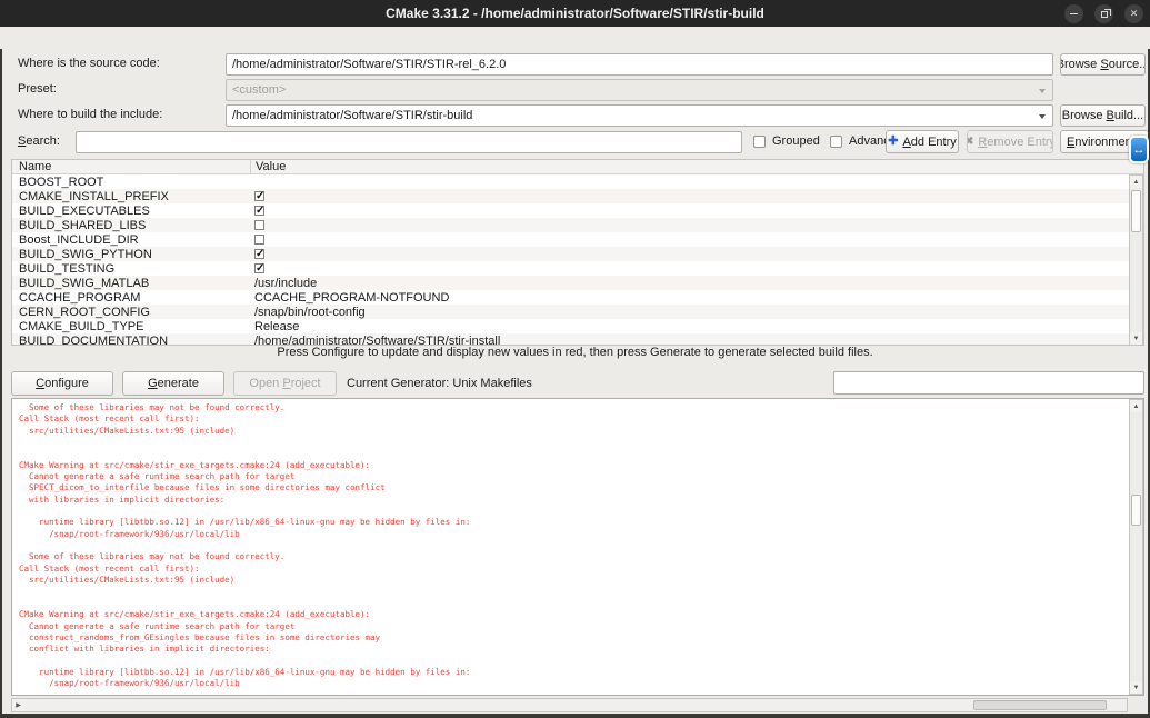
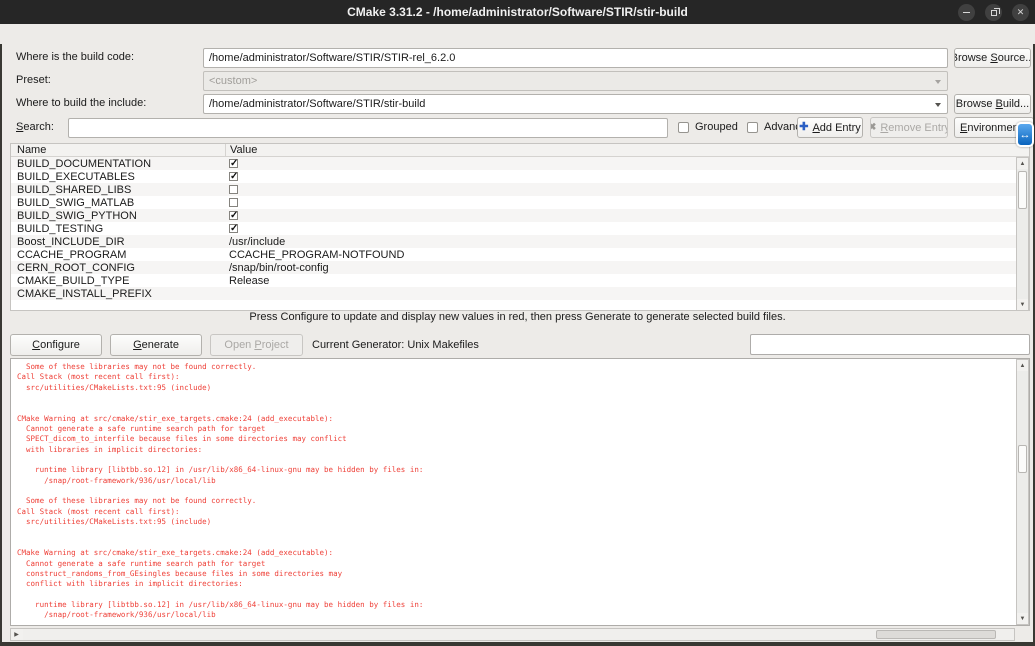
  CMake 3.31.2 - /home/administrator/Software/STIR/stir-build
  ✕
- Where is the source code:
+ Where is the build code:
  /home/administrator/Software/STIR/STIR-rel_6.2.0
  Browse Source..
  Preset:
  <custom>
  Where to build the include:
  /home/administrator/Software/STIR/stir-build
  Browse Build...
  Search:
  Grouped
  ✚
  Add Entry
  ✖
  Remove Entr
  Name
  Value
- BOOST_ROOT
- CMAKE_INSTALL_PREFIX
+ BUILD_DOCUMENTATION
  ✓
  BUILD_EXECUTABLES
  ✓
  BUILD_SHARED_LIBS
- Boost_INCLUDE_DIR
+ BUILD_SWIG_MATLAB
  BUILD_SWIG_PYTHON
  ✓
  BUILD_TESTING
  ✓
- BUILD_SWIG_MATLAB
+ Boost_INCLUDE_DIR
  /usr/include
  CCACHE_PROGRAM
  CCACHE_PROGRAM-NOTFOUND
  CERN_ROOT_CONFIG
  /snap/bin/root-config
  CMAKE_BUILD_TYPE
  Release
- BUILD_DOCUMENTATION
+ CMAKE_INSTALL_PREFIX
- /home/administrator/Software/STIR/stir-install
  Press Configure to update and display new values in red, then press Generate to generate selected build files.
  Configure
  Generate
  Open Project
  Current Generator: Unix Makefiles
  Some of these libraries may not be found correctly.
  Call Stack (most recent call first):
  src/utilities/CMakeLists.txt:95 (include)
  CMake Warning at src/cmake/stir_exe_targets.cmake:24 (add_executable):
  Cannot generate a safe runtime search path for target
  SPECT_dicom_to_interfile because files in some directories may conflict
  with libraries in implicit directories:
  runtime library [libtbb.so.12] in /usr/lib/x86_64-linux-gnu may be hidden by files in:
  /snap/root-framework/936/usr/local/lib
  Some of these libraries may not be found correctly.
  Call Stack (most recent call first):
  src/utilities/CMakeLists.txt:95 (include)
  CMake Warning at src/cmake/stir_exe_targets.cmake:24 (add_executable):
  Cannot generate a safe runtime search path for target
  construct_randoms_from_GEsingles because files in some directories may
  conflict with libraries in implicit directories:
  runtime library [libtbb.so.12] in /usr/lib/x86_64-linux-gnu may be hidden by files in:
  /snap/root-framework/936/usr/local/lib
  ↔
